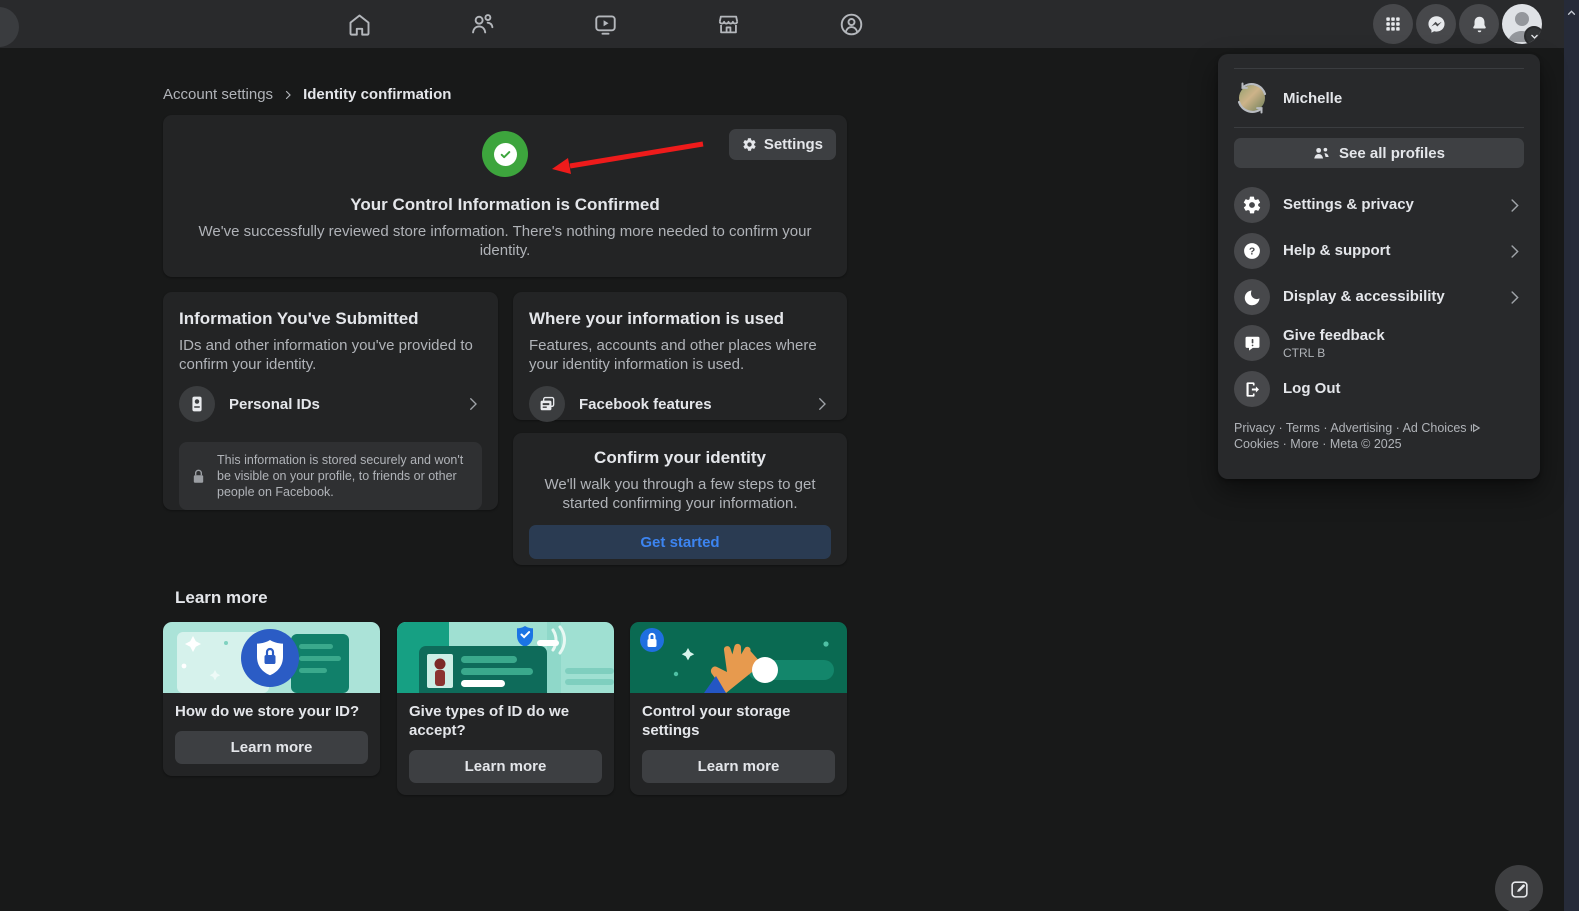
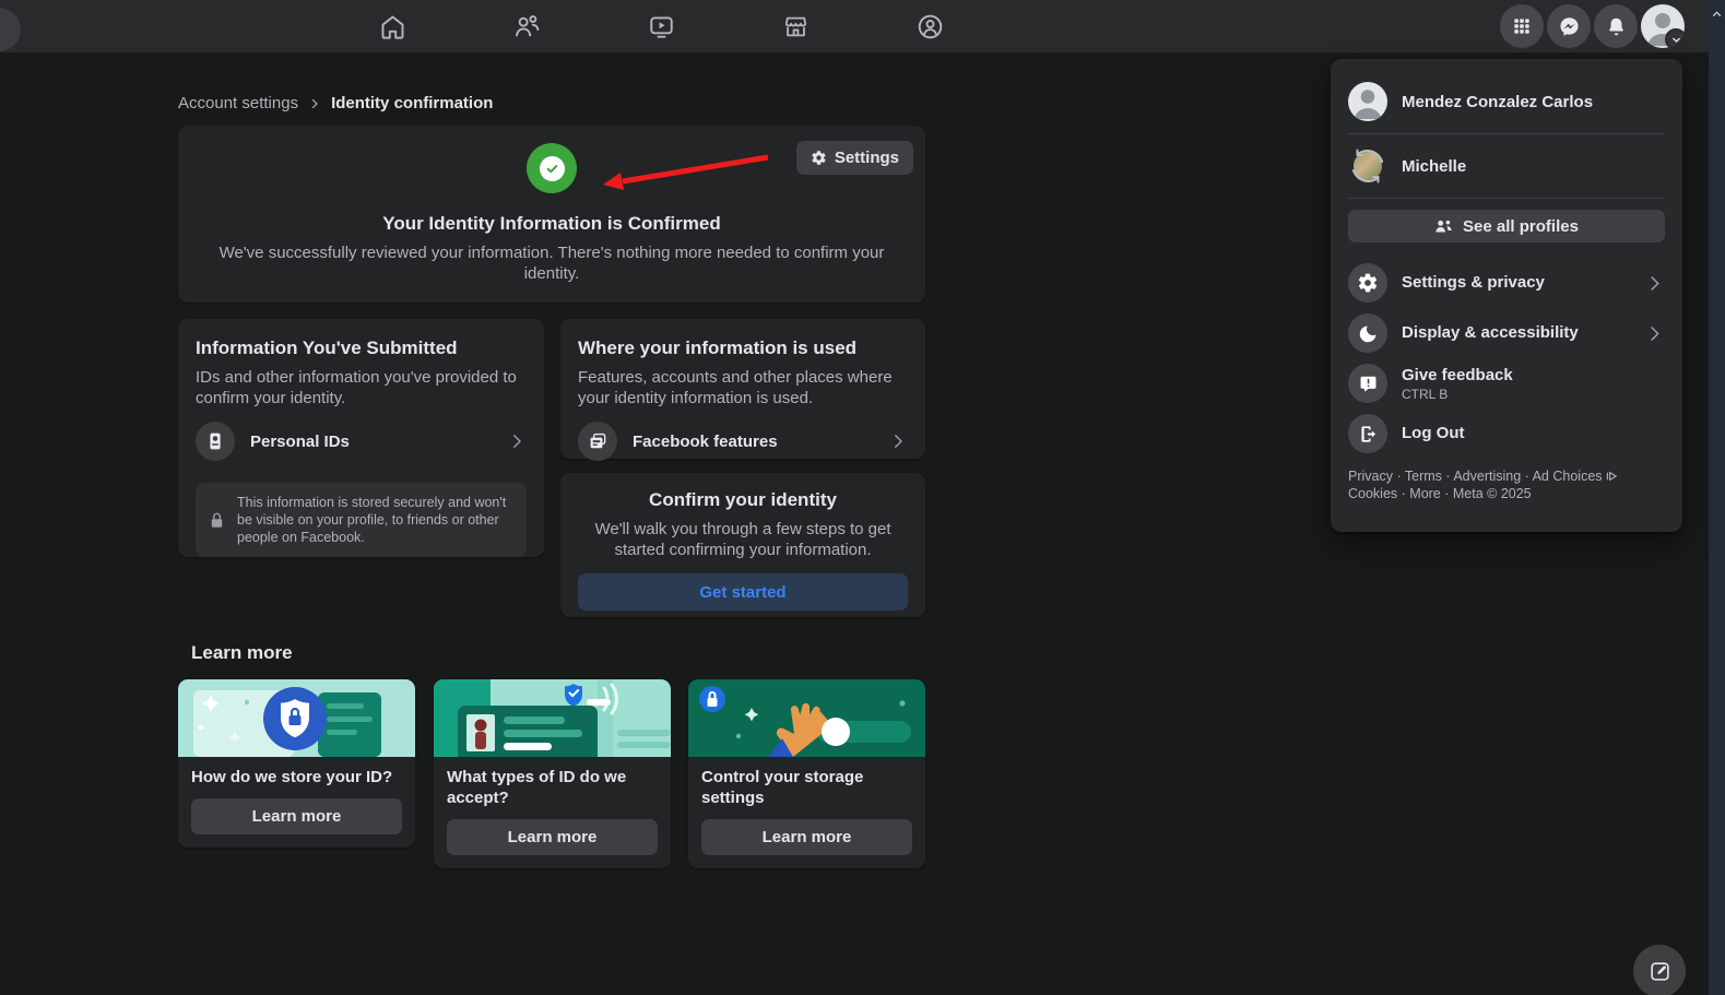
  Account settings
  Identity confirmation
  Settings
- Your Control Information is Confirmed
+ Your Identity Information is Confirmed
- We've successfully reviewed store information. There's nothing more needed to confirm your identity.
+ We've successfully reviewed your information. There's nothing more needed to confirm your identity.
  Information You've Submitted
  IDs and other information you've provided to confirm your identity.
  Personal IDs
  This information is stored securely and won't be visible on your profile, to friends or other people on Facebook.
  Where your information is used
  Features, accounts and other places where your identity information is used.
  Facebook features
  Confirm your identity
  We'll walk you through a few steps to get started confirming your information.
  Get started
  Learn more
  How do we store your ID?
  Learn more
- Give types of ID do we accept?
+ What types of ID do we accept?
  Learn more
  Control your storage settings
  Learn more
+ Mendez Conzalez Carlos
  Michelle
  See all profiles
  Settings & privacy
- ?
- Help & support
  Display & accessibility
  Give feedback
  CTRL B
  Log Out
  Privacy Terms Advertising Ad ChoicesCookies More Meta © 2025
